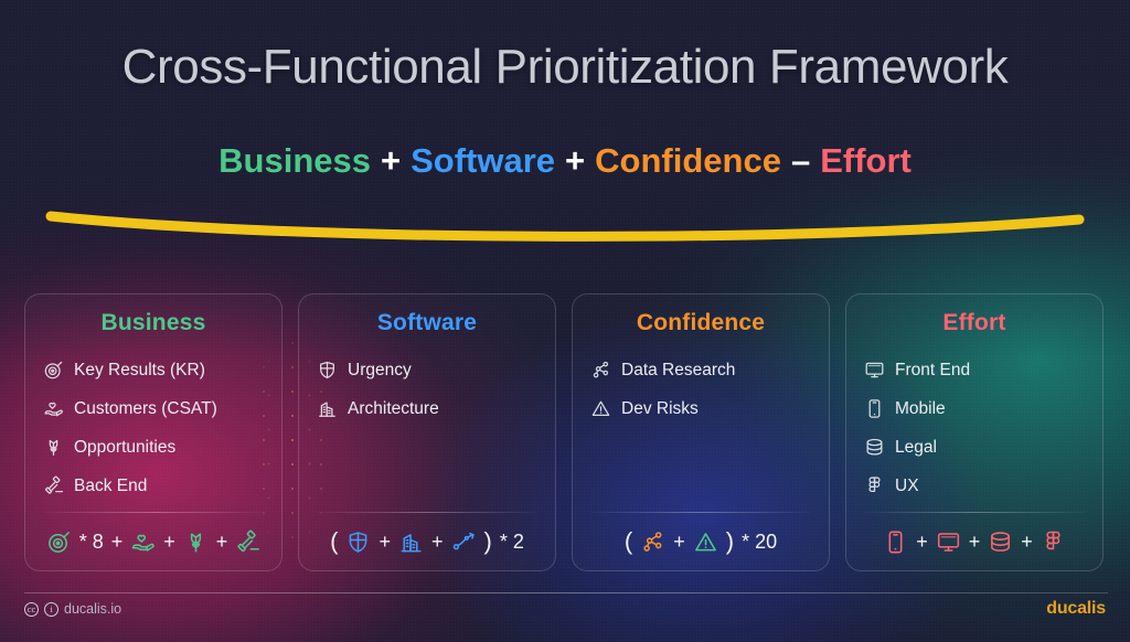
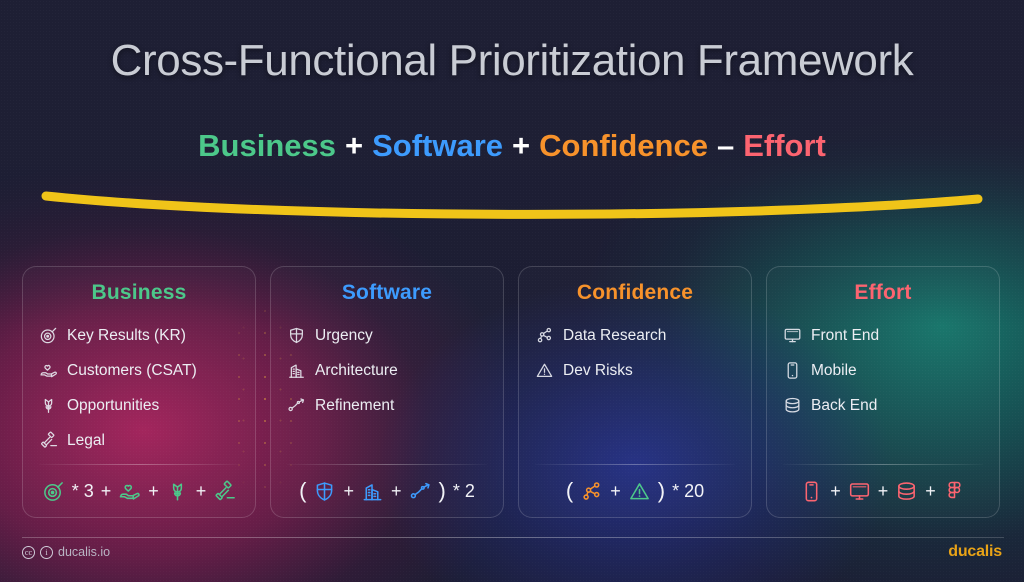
  Cross-Functional Prioritization Framework
  Business + Software + Confidence – Effort
  Business
  Key Results (KR)
  Customers (CSAT)
  Opportunities
- Back End
+ Legal
- * 8
+ * 3
  +
  +
  +
  Software
  Urgency
  Architecture
+ Refinement
  (
  +
  +
  )
  * 2
  Confidence
  Data Research
  Dev Risks
  (
  +
  )
  * 20
  Effort
  Front End
  Mobile
- Legal
+ Back End
- UX
  +
  +
  +
  cc
  i
  ducalis.io
  ducalis
